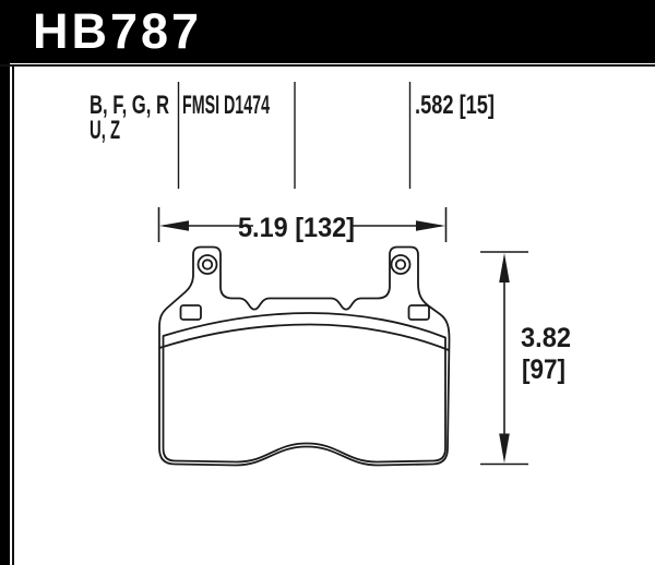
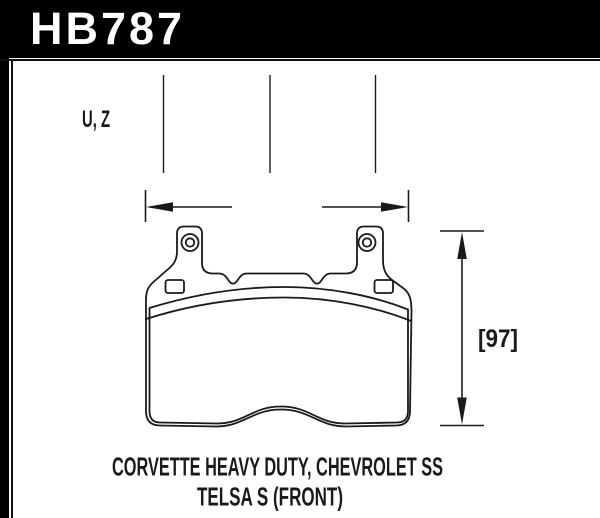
  HB787
- B, F, G, R
  U, Z
- FMSI D1474
- .582 [15]
- 5.19 [132]
- 3.82
  [97]
+ CORVETTE HEAVY DUTY, CHEVROLET SS
+ TELSA S (FRONT)
